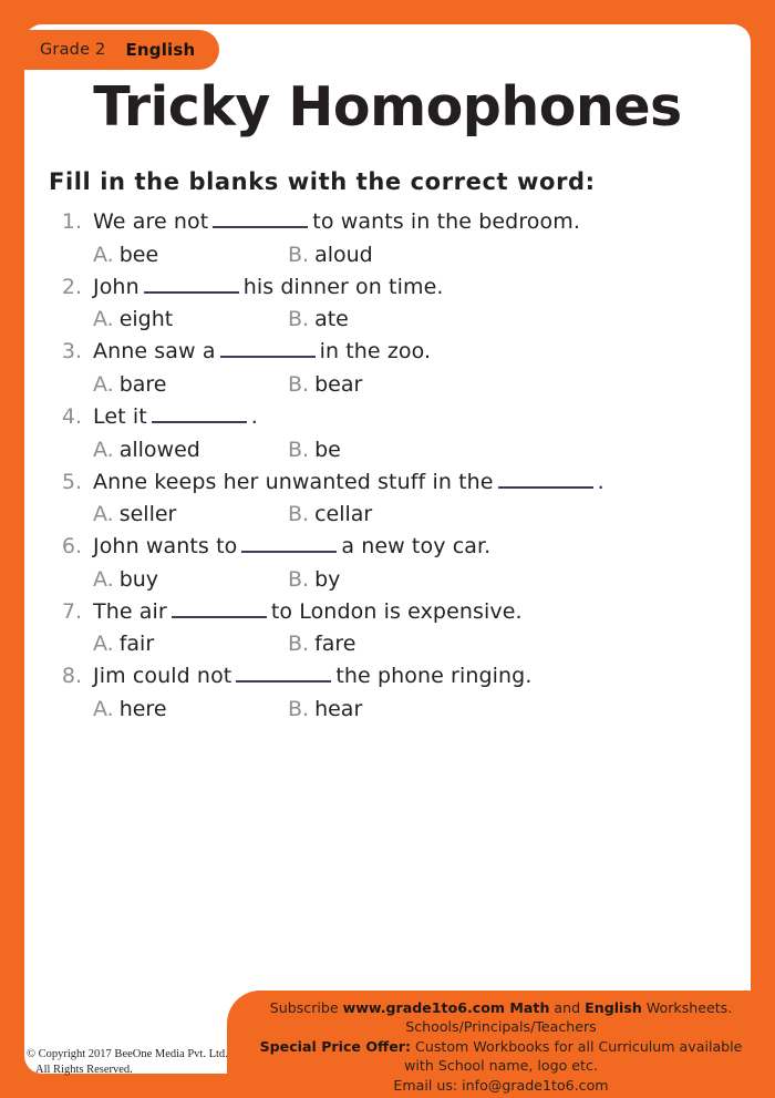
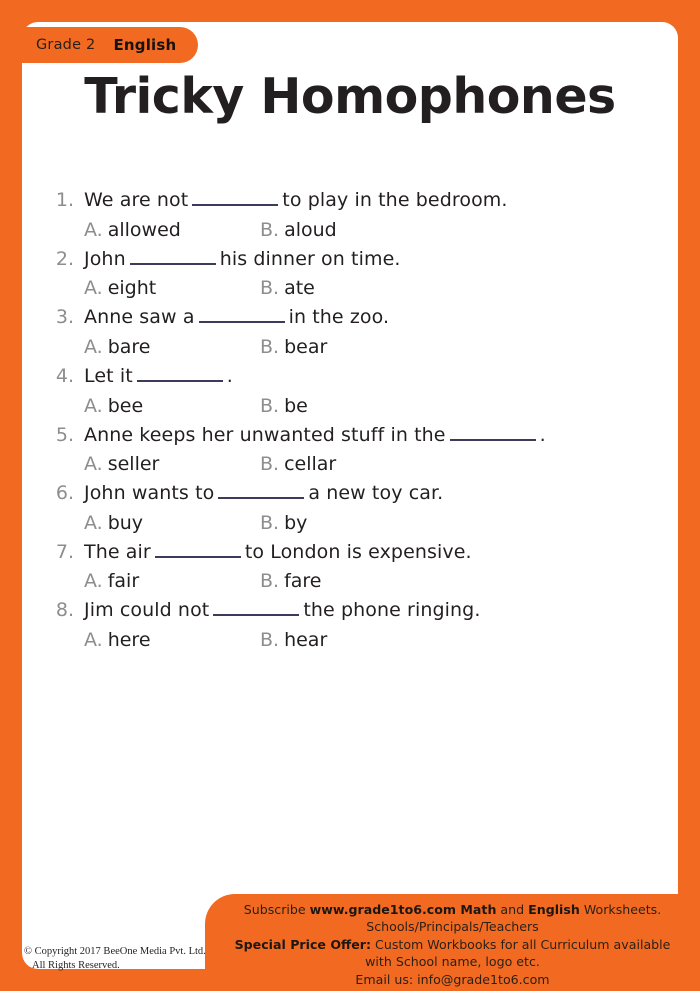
  Grade 2
  English
  Tricky Homophones
- Fill in the blanks with the correct word:
  1.
  We are not
- to wants in the bedroom.
+ to play in the bedroom.
- A. bee
+ A. allowed
  B. aloud
  2.
  John
  his dinner on time.
  A. eight
  B. ate
  3.
  Anne saw a
  in the zoo.
  A. bare
  B. bear
  4.
  Let it
  .
- A. allowed
+ A. bee
  B. be
  5.
  Anne keeps her unwanted stuff in the
  .
  A. seller
  B. cellar
  6.
  John wants to
  a new toy car.
  A. buy
  B. by
  7.
  The air
  to London is expensive.
  A. fair
  B. fare
  8.
  Jim could not
  the phone ringing.
  A. here
  B. hear
  © Copyright 2017 BeeOne Media Pvt. Ltd.
  All Rights Reserved.
  Subscribe www.grade1to6.com Math and English Worksheets.
  Schools/Principals/Teachers
  Special Price Offer: Custom Workbooks for all Curriculum available
  with School name, logo etc.
  Email us: info@grade1to6.com
